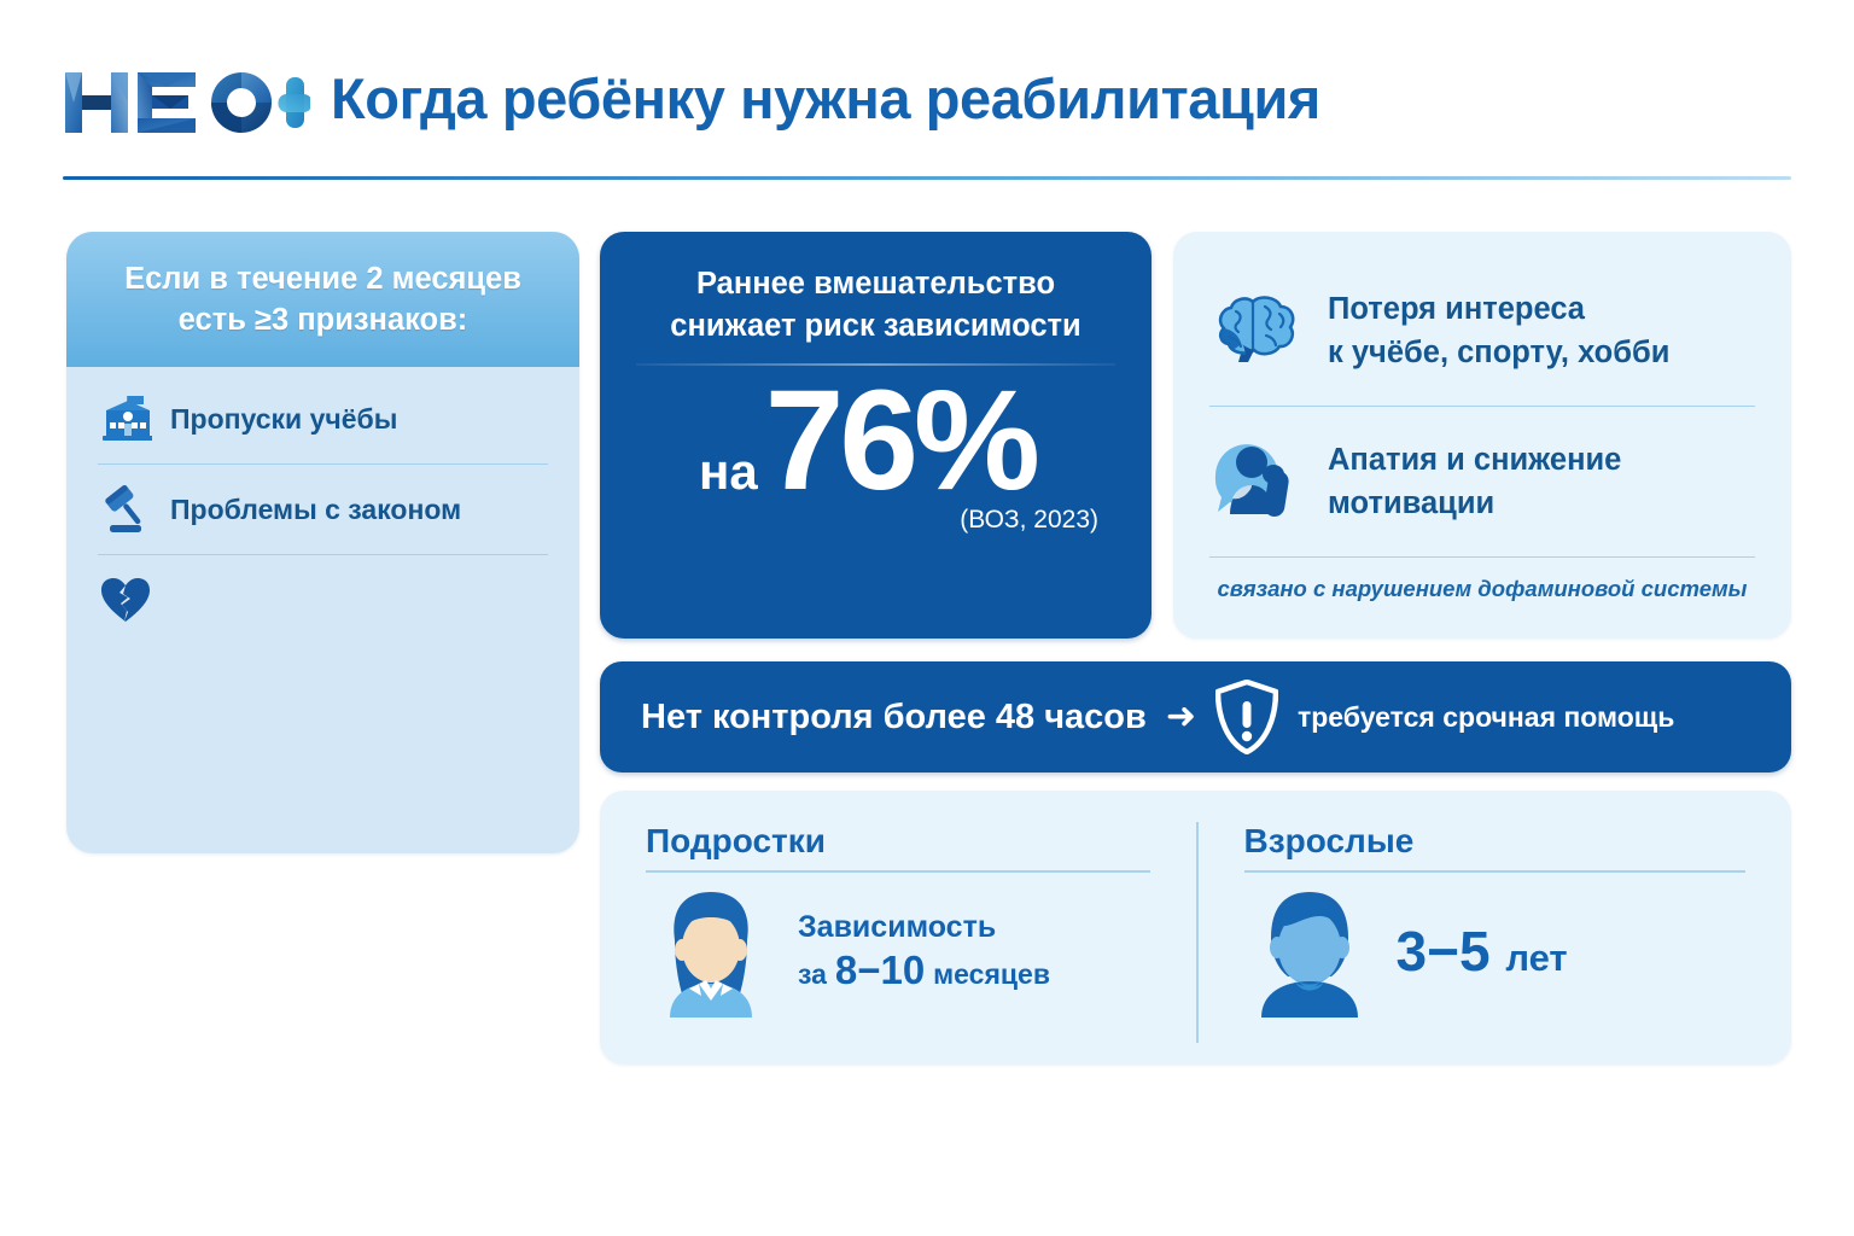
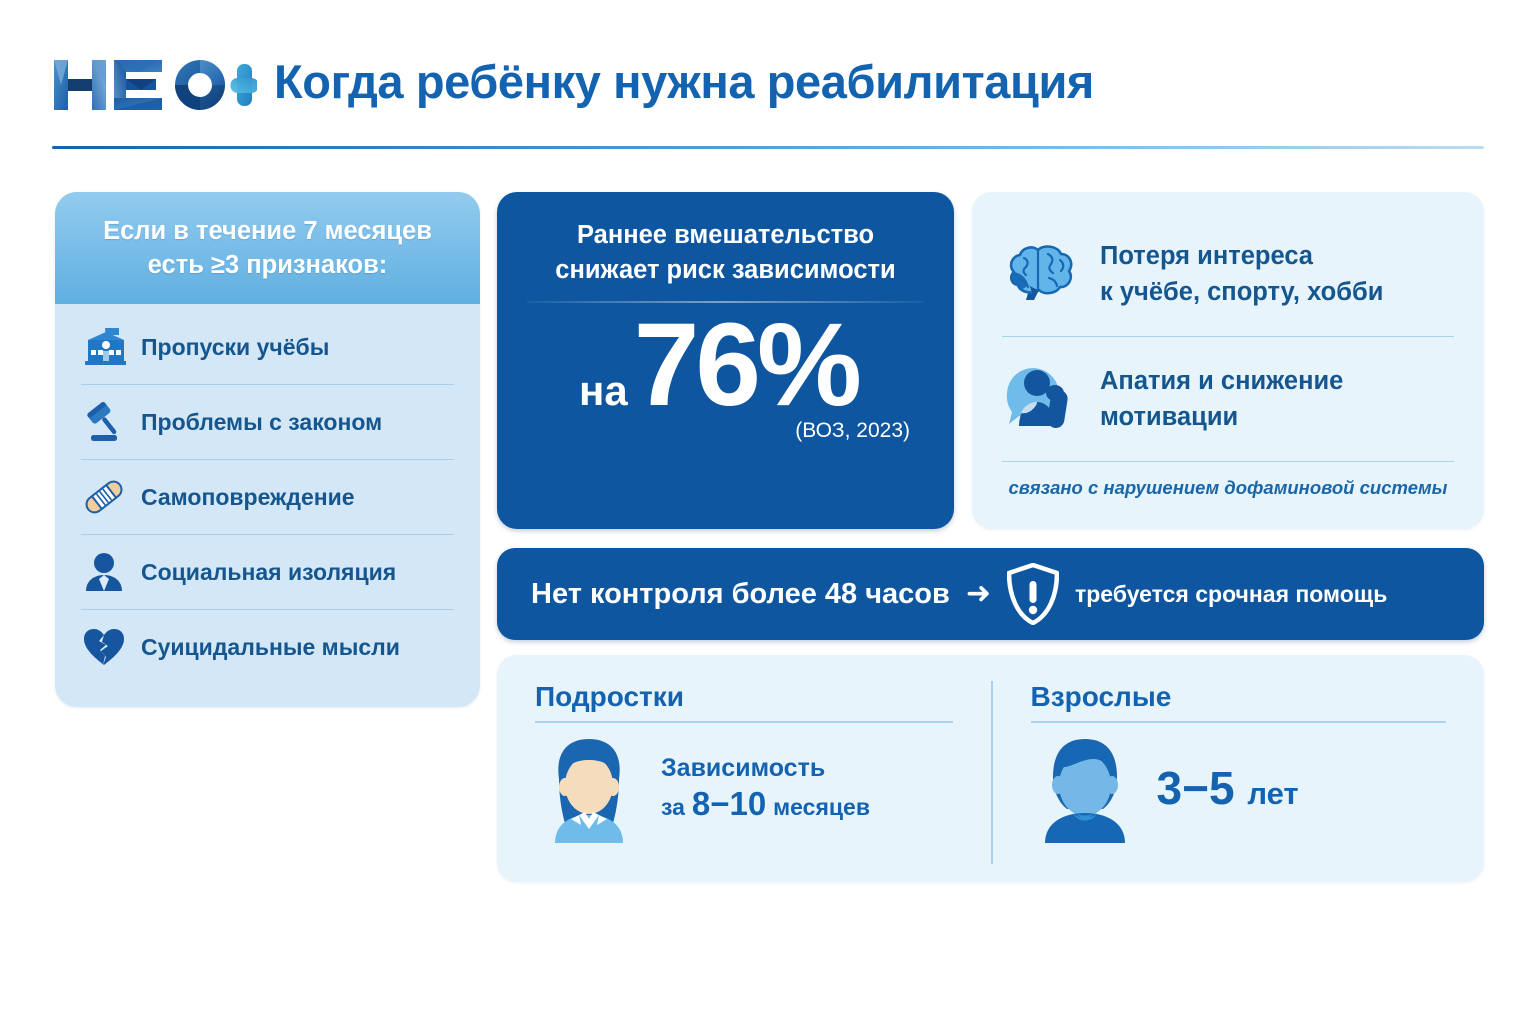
  Когда ребёнку нужна реабилитация
- Если в течение 2 месяцев
+ Если в течение 7 месяцев
  есть ≥3 признаков:
  Пропуски учёбы
  Проблемы с законом
+ Самоповреждение
+ Социальная изоляция
+ Суицидальные мысли
  Раннее вмешательство
  снижает риск зависимости
  на
  76%
  (ВОЗ, 2023)
  Потеря интереса
  к учёбе, спорту, хобби
  Апатия и снижение
  мотивации
  связано с нарушением дофаминовой системы
  Нет контроля более 48 часов
  ➜
  требуется срочная помощь
  Подростки
  Зависимость
  за 8−10 месяцев
  Взрослые
  3−5 лет
